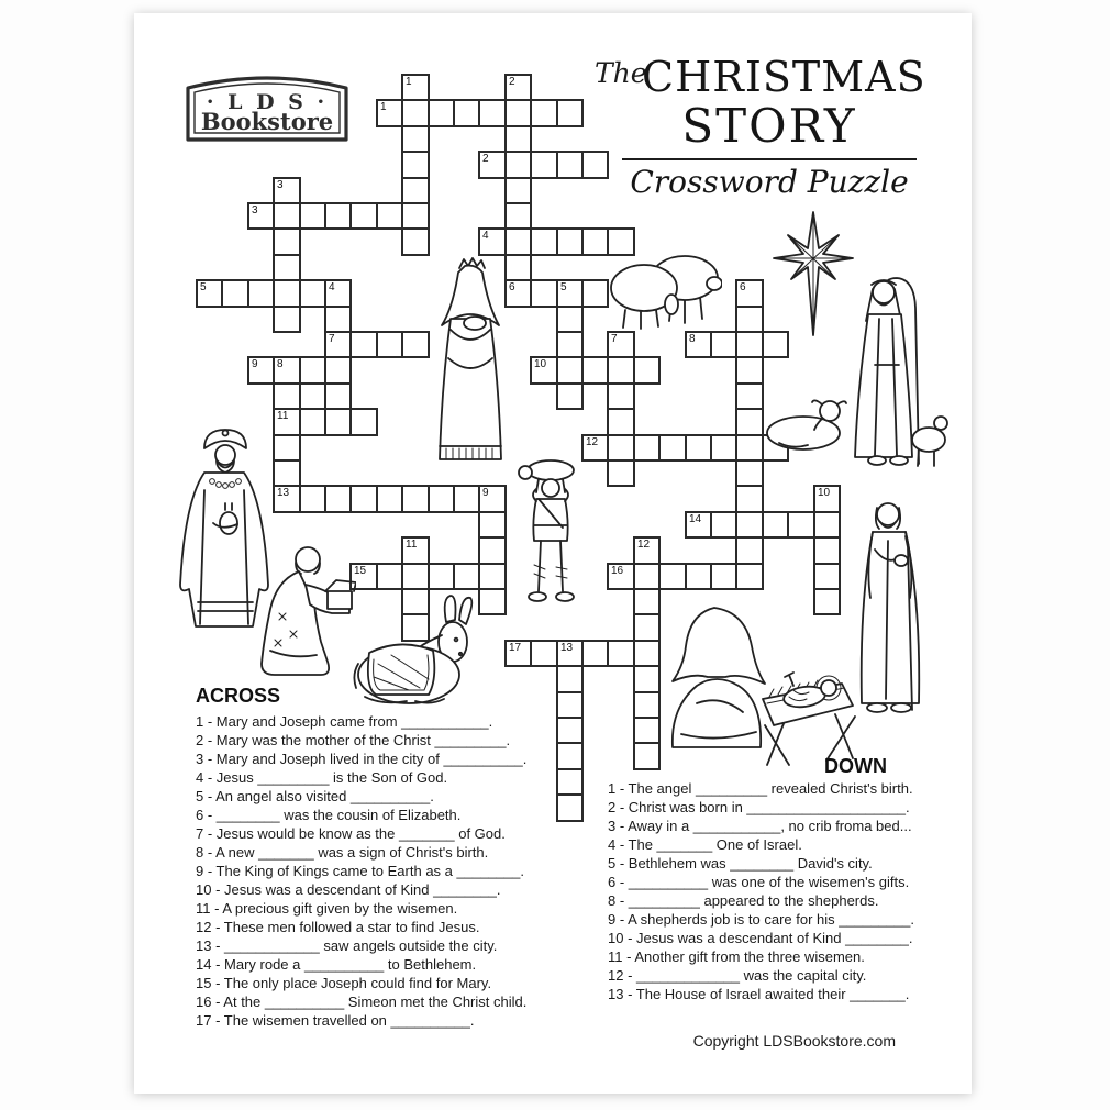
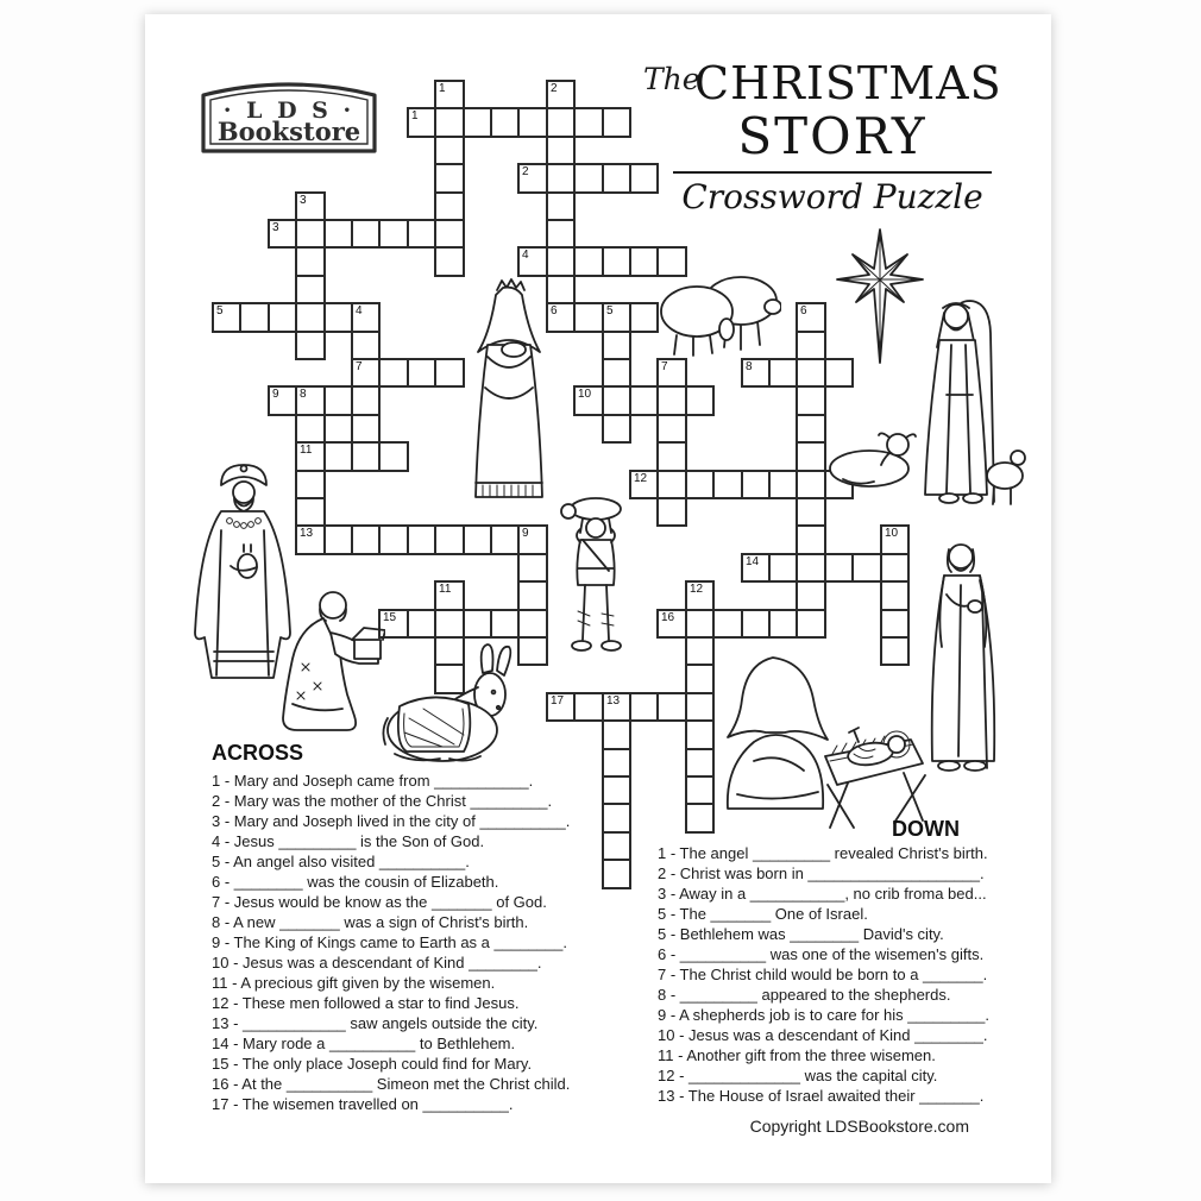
  · L D S ·
  Bookstore
  The
  CHRISTMAS
  STORY
  Crossword Puzzle
  1
  2
  3
  4
  5
  4
  6
  5
  7
  8
  9
  8
  10
  11
  12
  13
  9
  14
  15
  16
  17
  13
  1
  2
  3
  6
  7
  10
  11
  12
  ACROSS
  1 - Mary and Joseph came from ___________.
  2 - Mary was the mother of the Christ _________.
  3 - Mary and Joseph lived in the city of __________.
  4 - Jesus _________ is the Son of God.
  5 - An angel also visited __________.
  6 - ________ was the cousin of Elizabeth.
  7 - Jesus would be know as the _______ of God.
  8 - A new _______ was a sign of Christ's birth.
  9 - The King of Kings came to Earth as a ________.
  10 - Jesus was a descendant of Kind ________.
  11 - A precious gift given by the wisemen.
  12 - These men followed a star to find Jesus.
  13 - ____________ saw angels outside the city.
  14 - Mary rode a __________ to Bethlehem.
  15 - The only place Joseph could find for Mary.
  16 - At the __________ Simeon met the Christ child.
  17 - The wisemen travelled on __________.
  DOWN
  1 - The angel _________ revealed Christ's birth.
  2 - Christ was born in ____________________.
  3 - Away in a ___________, no crib froma bed...
- 4 - The _______ One of Israel.
+ 5 - The _______ One of Israel.
  5 - Bethlehem was ________ David's city.
  6 - __________ was one of the wisemen's gifts.
+ 7 - The Christ child would be born to a _______.
  8 - _________ appeared to the shepherds.
  9 - A shepherds job is to care for his _________.
  10 - Jesus was a descendant of Kind ________.
  11 - Another gift from the three wisemen.
  12 - _____________ was the capital city.
  13 - The House of Israel awaited their _______.
  Copyright LDSBookstore.com
